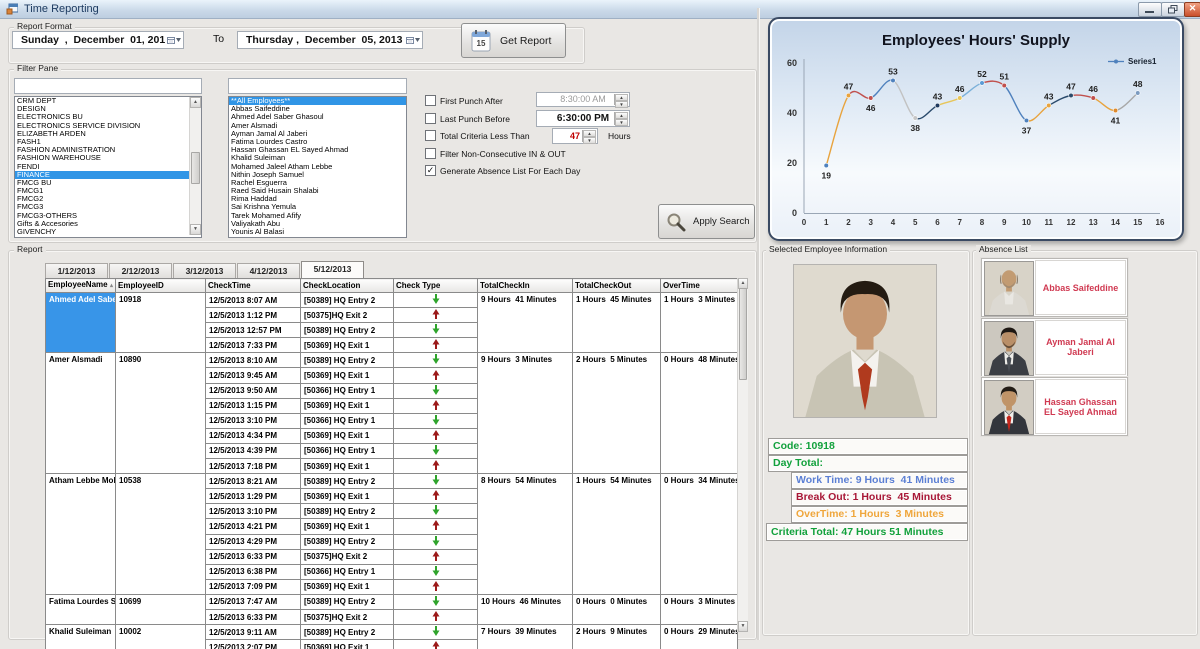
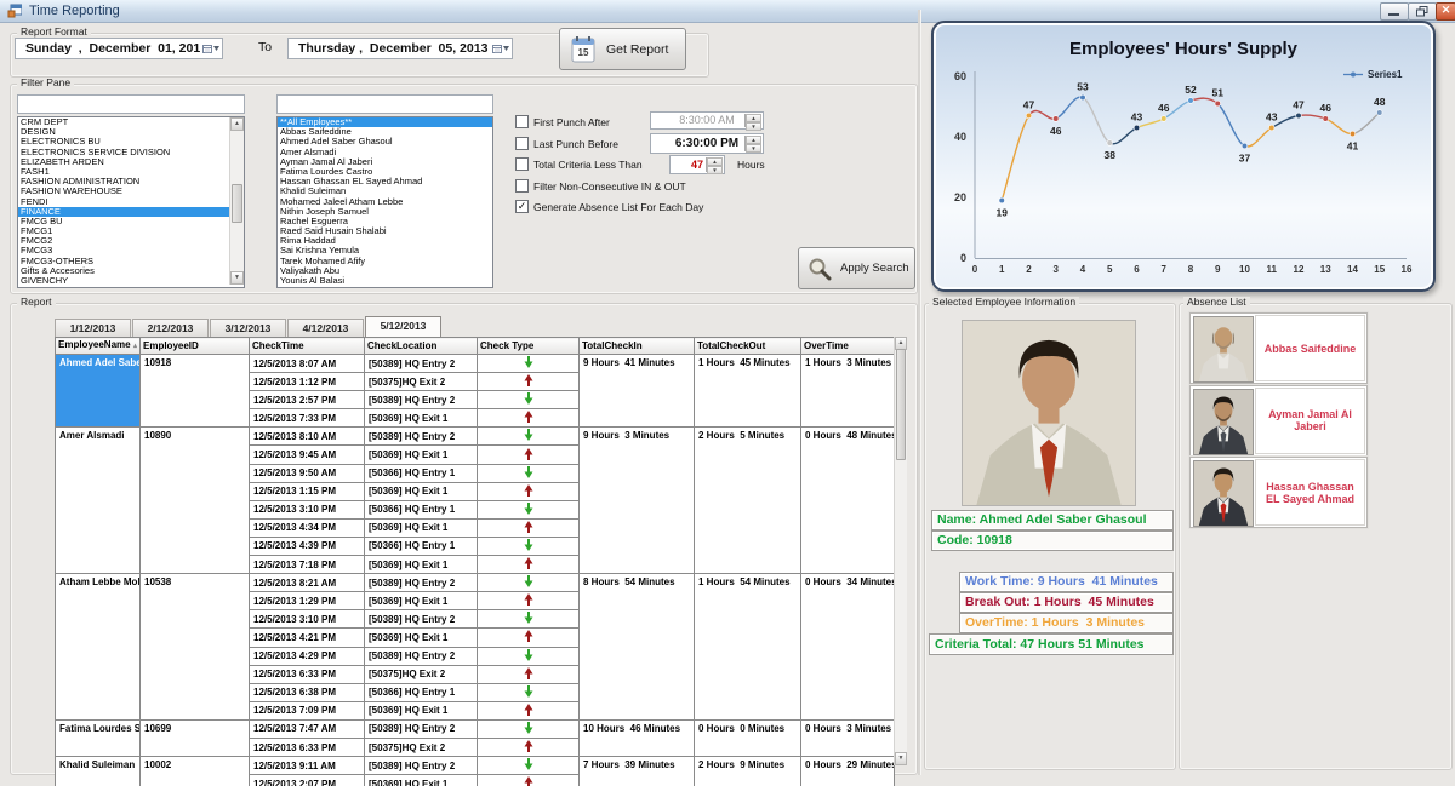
  Time Reporting
  ✕
  Report Format
  Sunday , December 01, 201
  To
  Thursday , December 05, 2013
  15
  Get Report
  Filter Pane
  CRM DEPT
  DESIGN
  ELECTRONICS BU
  ELECTRONICS SERVICE DIVISION
  ELIZABETH ARDEN
  FASH1
  FASHION ADMINISTRATION
  FASHION WAREHOUSE
  FENDI
  FINANCE
  FMCG BU
  FMCG1
  FMCG2
  FMCG3
  FMCG3-OTHERS
  Gifts & Accesories
  GIVENCHY
  **All Employees**
  Abbas Saifeddine
  Ahmed Adel Saber Ghasoul
  Amer Alsmadi
  Ayman Jamal Al Jaberi
  Fatima Lourdes Castro
  Hassan Ghassan EL Sayed Ahmad
  Khalid Suleiman
  Mohamed Jaleel Atham Lebbe
  Nithin Joseph Samuel
  Rachel Esguerra
  Raed Said Husain Shalabi
  Rima Haddad
  Sai Krishna Yemula
  Tarek Mohamed Afify
  Valiyakath Abu
  Younis Al Balasi
  First Punch After
  Last Punch Before
  Total Criteria Less Than
  Filter Non-Consecutive IN & OUT
  ✓
  Generate Absence List For Each Day
  8:30:00 AM
  6:30:00 PM
  47
  Hours
  Apply Search
  Employees' Hours' Supply
  Series1
  0
  20
  40
  60
  0
  1
  2
  3
  4
  5
  6
  7
  8
  9
  10
  11
  12
  13
  14
  15
  16
  19
  47
  46
  53
  38
  43
  46
  52
  51
  37
  43
  47
  46
  41
  48
  Report
  1/12/2013 2/12/2013 3/12/2013 4/12/2013 5/12/2013
  EmployeeName	EmployeeID	CheckTime	CheckLocation	Check Type	TotalCheckIn	TotalCheckOut	OverTime
  Ahmed Adel Sabe	10918	12/5/2013 8:07 AM	[50389] HQ Entry 2		9 Hours 41 Minutes	1 Hours 45 Minutes	1 Hours 3 Minutes
  12/5/2013 1:12 PM	[50375]HQ Exit 2
- 12/5/2013 12:57 PM	[50389] HQ Entry 2
+ 12/5/2013 2:57 PM	[50389] HQ Entry 2
  12/5/2013 7:33 PM	[50369] HQ Exit 1
  Amer Alsmadi	10890	12/5/2013 8:10 AM	[50389] HQ Entry 2		9 Hours 3 Minutes	2 Hours 5 Minutes	0 Hours 48 Minute
  12/5/2013 9:45 AM	[50369] HQ Exit 1
  12/5/2013 9:50 AM	[50366] HQ Entry 1
  12/5/2013 1:15 PM	[50369] HQ Exit 1
  12/5/2013 3:10 PM	[50366] HQ Entry 1
  12/5/2013 4:34 PM	[50369] HQ Exit 1
  12/5/2013 4:39 PM	[50366] HQ Entry 1
  12/5/2013 7:18 PM	[50369] HQ Exit 1
  Atham Lebbe Mo	10538	12/5/2013 8:21 AM	[50389] HQ Entry 2		8 Hours 54 Minutes	1 Hours 54 Minutes	0 Hours 34 Minute
  12/5/2013 1:29 PM	[50369] HQ Exit 1
  12/5/2013 3:10 PM	[50389] HQ Entry 2
  12/5/2013 4:21 PM	[50369] HQ Exit 1
  12/5/2013 4:29 PM	[50389] HQ Entry 2
  12/5/2013 6:33 PM	[50375]HQ Exit 2
  12/5/2013 6:38 PM	[50366] HQ Entry 1
  12/5/2013 7:09 PM	[50369] HQ Exit 1
  Fatima Lourdes S	10699	12/5/2013 7:47 AM	[50389] HQ Entry 2		10 Hours 46 Minutes	0 Hours 0 Minutes	0 Hours 3 Minutes
  12/5/2013 6:33 PM	[50375]HQ Exit 2
  Khalid Suleiman	10002	12/5/2013 9:11 AM	[50389] HQ Entry 2		7 Hours 39 Minutes	2 Hours 9 Minutes	0 Hours 29 Minute
  12/5/2013 2:07 PM	[50369] HQ Exit 1
  Selected Employee Information
+ Name: Ahmed Adel Saber Ghasoul
  Code: 10918
- Day Total:
  Work Time: 9 Hours 41 Minutes
  Break Out: 1 Hours 45 Minutes
  OverTime: 1 Hours 3 Minutes
  Criteria Total: 47 Hours 51 Minutes
  Absence List
  Abbas Saifeddine
  Ayman Jamal Al Jaberi
  Hassan Ghassan EL Sayed Ahmad
